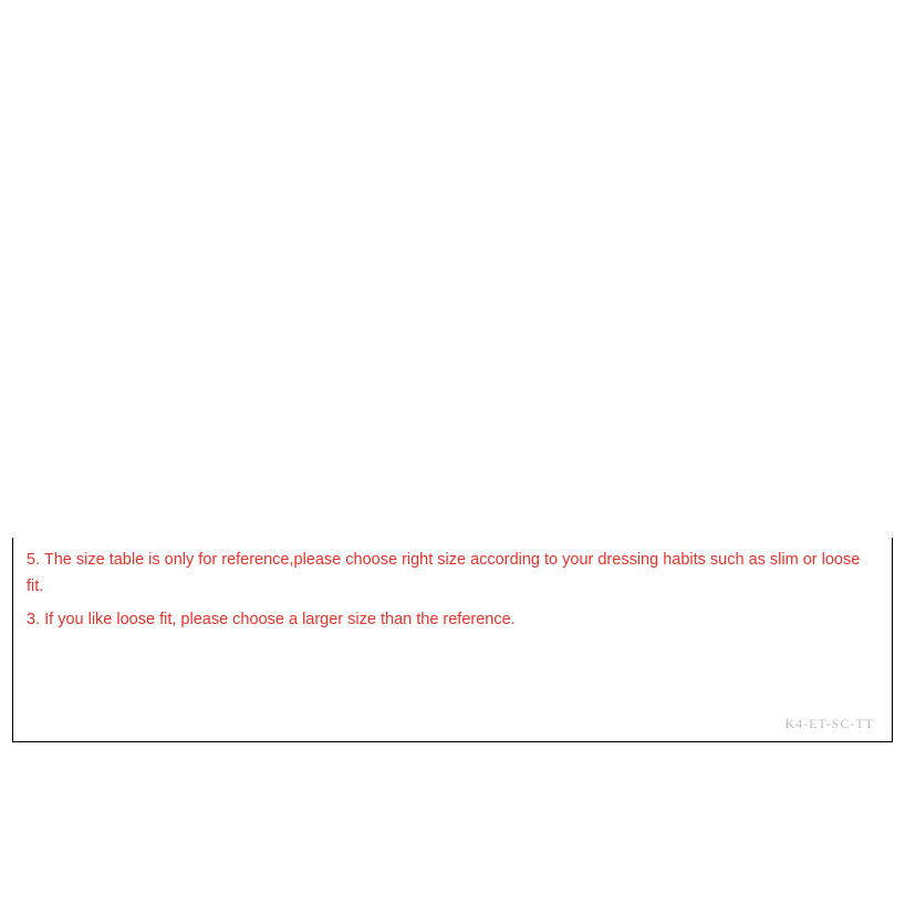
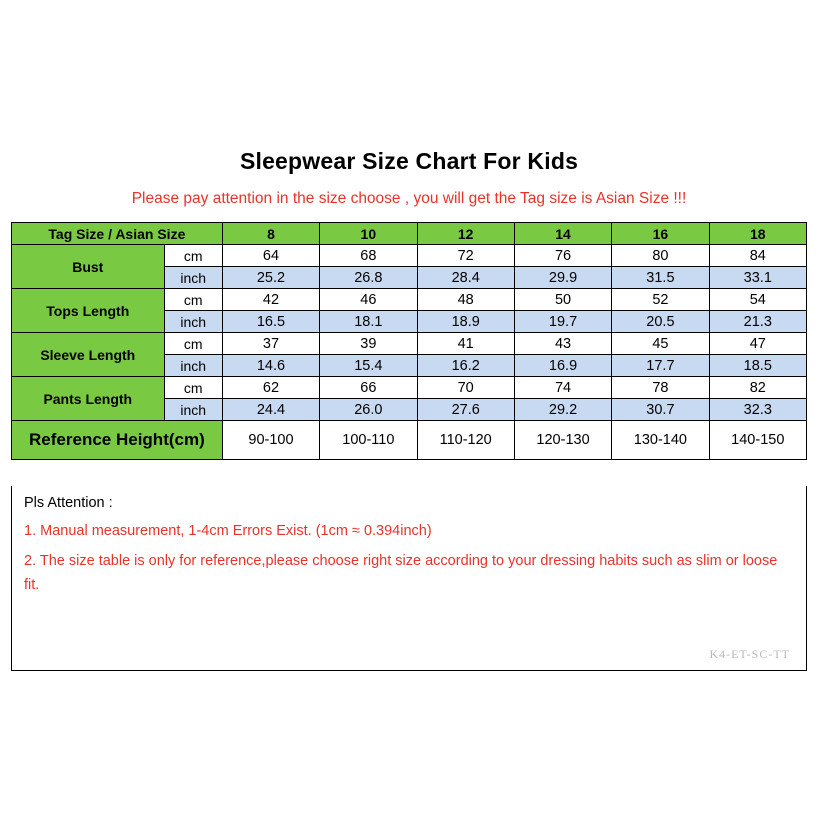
+ Sleepwear Size Chart For Kids
+ Please pay attention in the size choose , you will get the Tag size is Asian Size !!!
+ Tag Size / Asian Size	8	10	12	14	16	18
+ Bust	cm	64	68	72	76	80	84
+ inch	25.2	26.8	28.4	29.9	31.5	33.1
+ Tops Length	cm	42	46	48	50	52	54
+ inch	16.5	18.1	18.9	19.7	20.5	21.3
+ Sleeve Length	cm	37	39	41	43	45	47
+ inch	14.6	15.4	16.2	16.9	17.7	18.5
+ Pants Length	cm	62	66	70	74	78	82
+ inch	24.4	26.0	27.6	29.2	30.7	32.3
+ Reference Height(cm)	90-100	100-110	110-120	120-130	130-140	140-150
+ Pls Attention :
+ 1. Manual measurement, 1-4cm Errors Exist. (1cm ≈ 0.394inch)
- 5. The size table is only for reference,please choose right size according to your dressing habits such as slim or loose fit.
+ 2. The size table is only for reference,please choose right size according to your dressing habits such as slim or loose fit.
- 3. If you like loose fit, please choose a larger size than the reference.
  K4-ET-SC-TT
